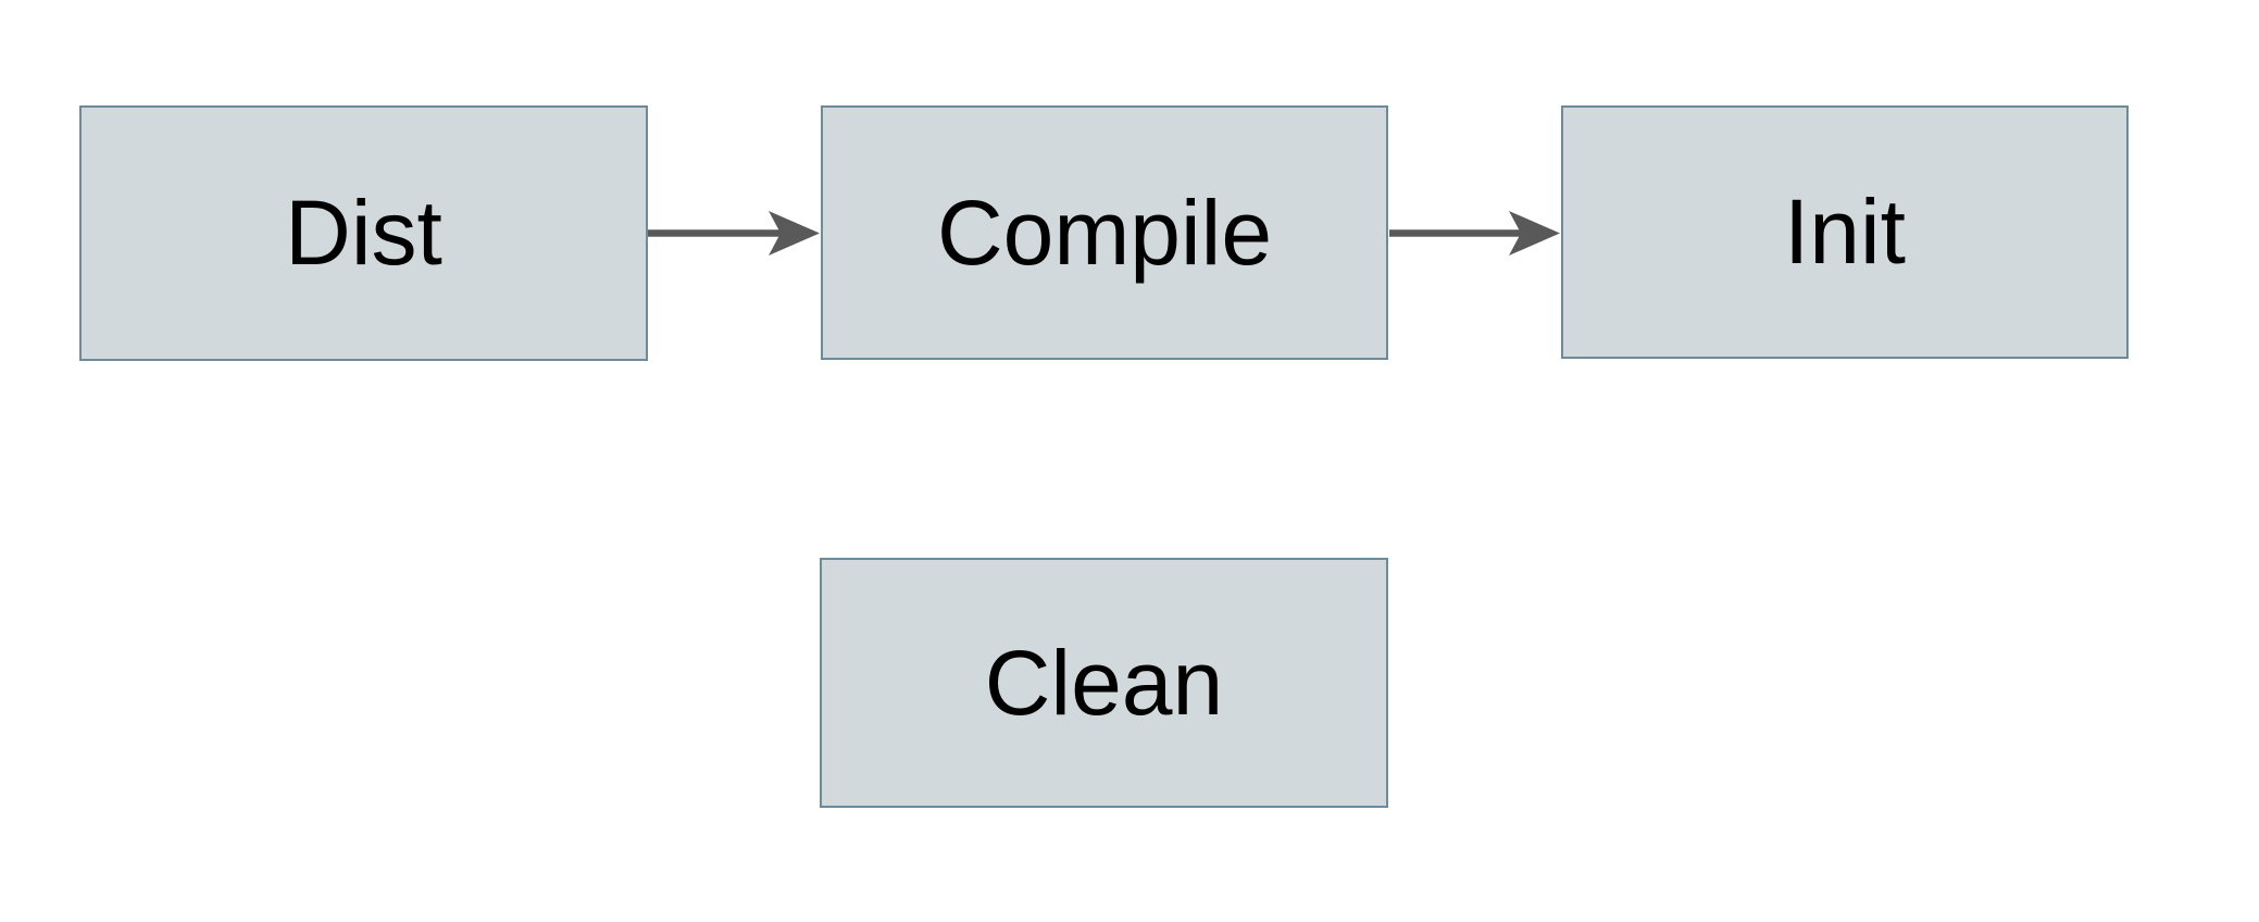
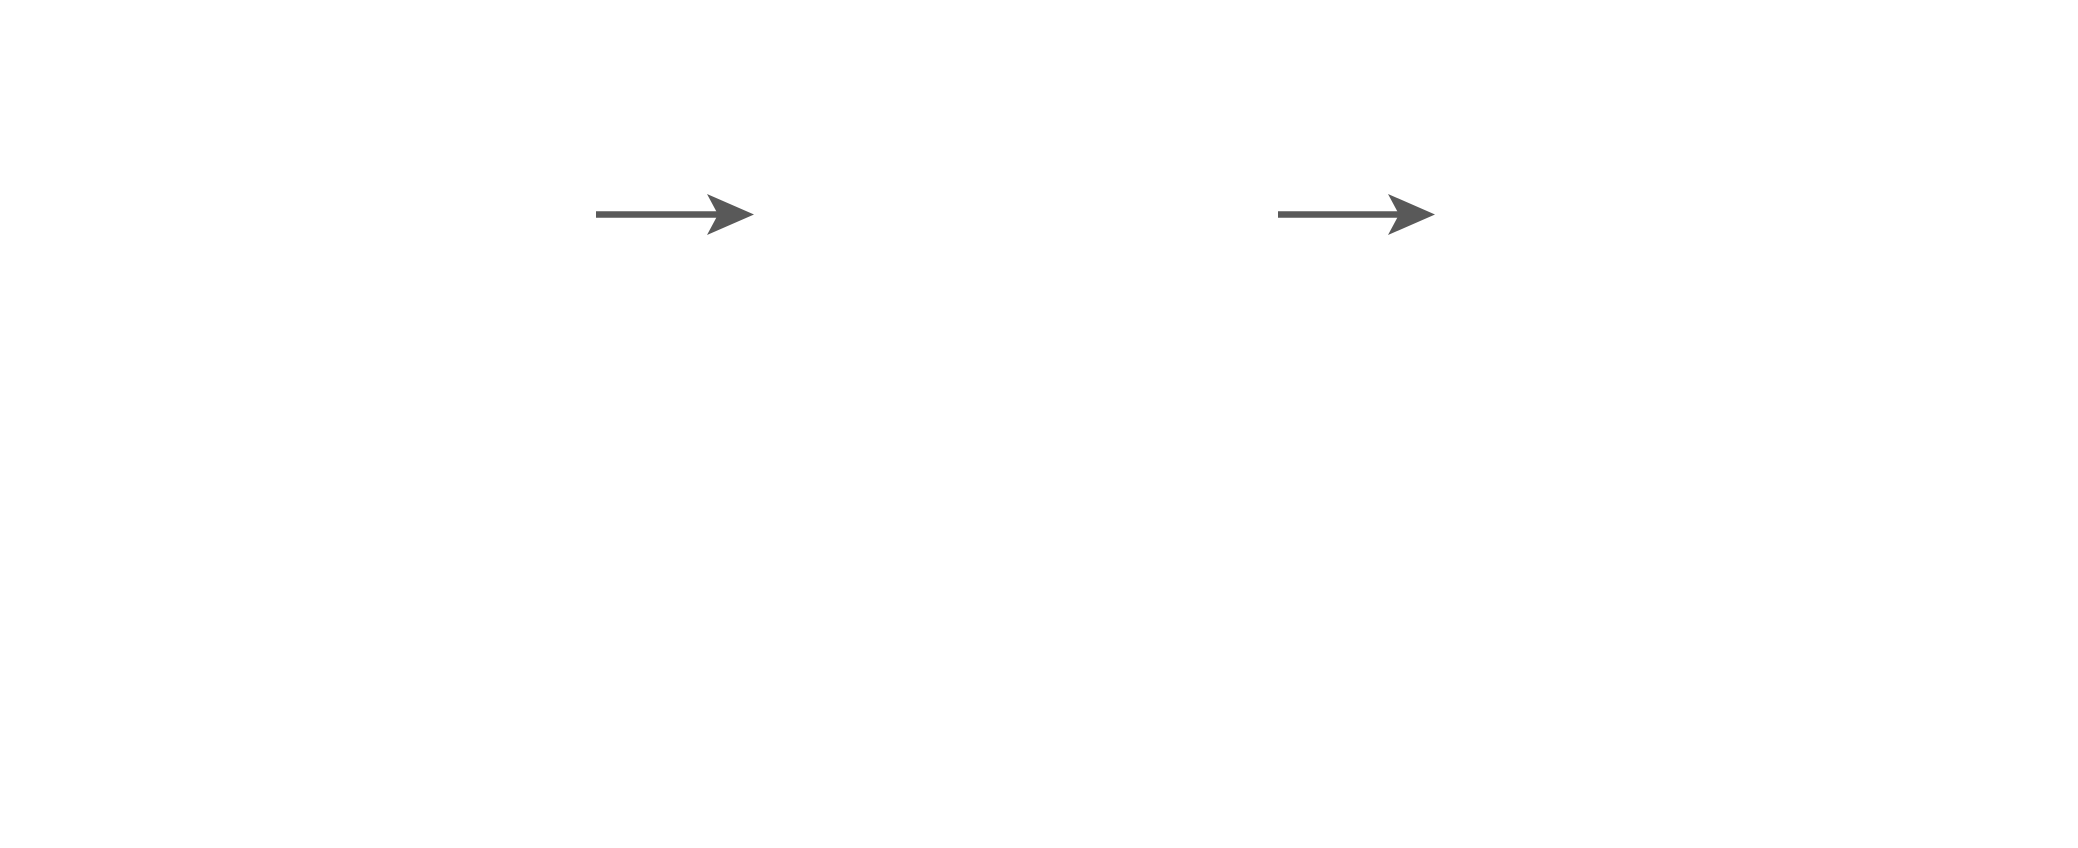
- Dist
- Compile
- Init
- Clean
